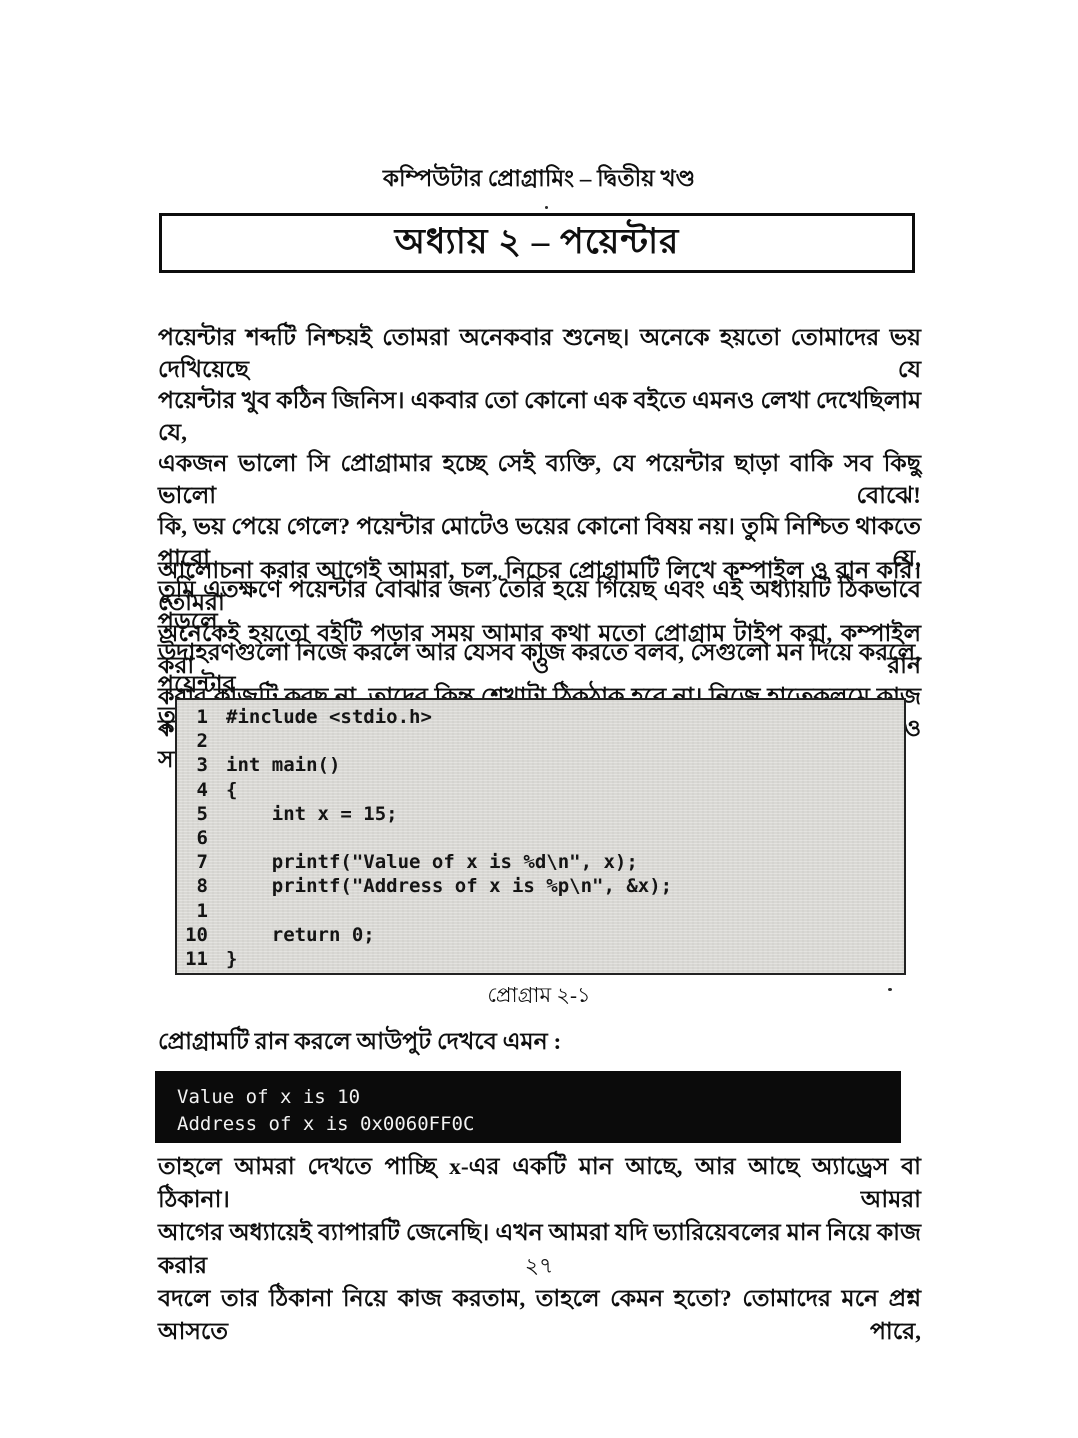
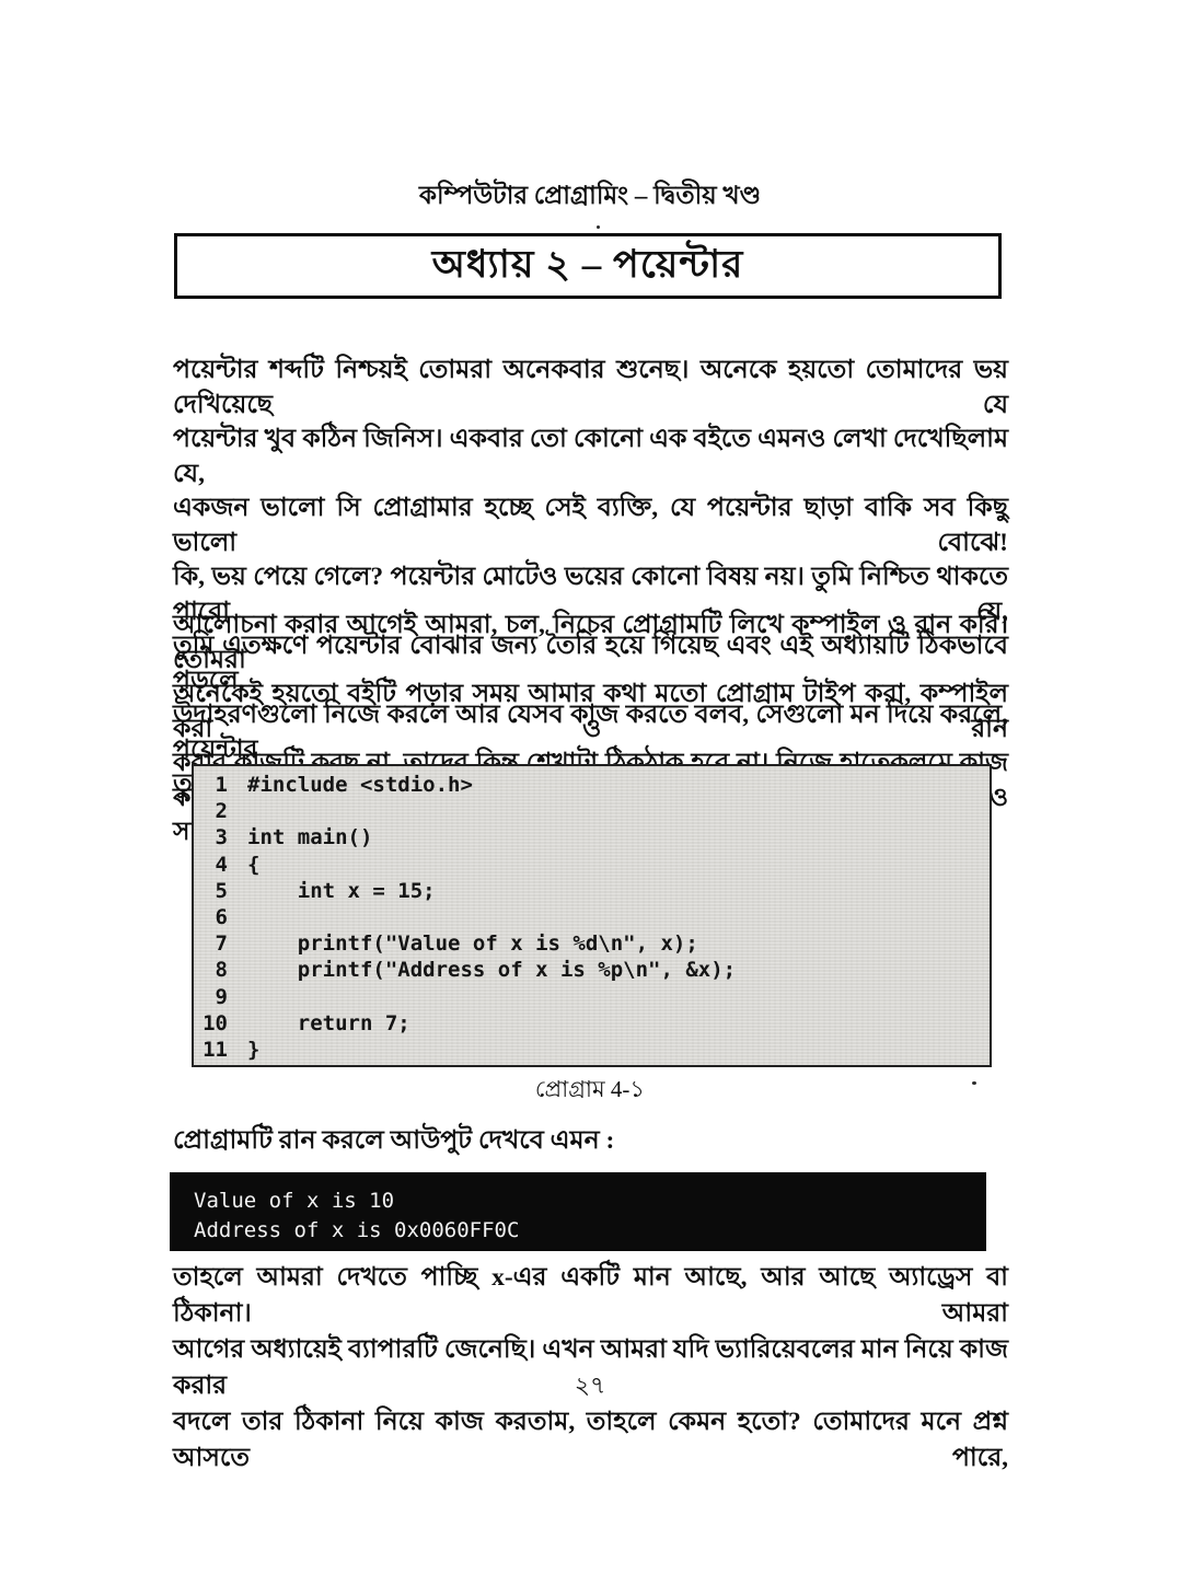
  কম্পিউটার প্রোগ্রামিং – দ্বিতীয় খণ্ড
  অধ্যায় ২ – পয়েন্টার
  পয়েন্টার শব্দটি নিশ্চয়ই তোমরা অনেকবার শুনেছ। অনেকে হয়তো তোমাদের ভয় দেখিয়েছে যে
  পয়েন্টার খুব কঠিন জিনিস। একবার তো কোনো এক বইতে এমনও লেখা দেখেছিলাম যে,
  একজন ভালো সি প্রোগ্রামার হচ্ছে সেই ব্যক্তি, যে পয়েন্টার ছাড়া বাকি সব কিছু ভালো বোঝে!
  কি, ভয় পেয়ে গেলে? পয়েন্টার মোটেও ভয়ের কোনো বিষয় নয়। তুমি নিশ্চিত থাকতে পারো যে,
  তুমি এতক্ষণে পয়েন্টার বোঝার জন্য তৈরি হয়ে গিয়েছ এবং এই অধ্যায়টি ঠিকভাবে পড়লে,
  উদাহরণগুলো নিজে করলে আর যেসব কাজ করতে বলব, সেগুলো মন দিয়ে করলে, পয়েন্টার
  আলোচনা করার আগেই আমরা, চল, নিচের প্রোগ্রামটি লিখে কম্পাইল ও রান করি। তোমরা
  অনেকেই হয়তো বইটি পড়ার সময় আমার কথা মতো প্রোগ্রাম টাইপ করা, কম্পাইল করা ও রান
  করার কাজটি করছ না, তাদের কিন্তু শেখাটা ঠিকঠাক হবে না। নিজে হাতেকলমে কাজ ক ও
  1 #include <stdio.h>
  2
  3 int main()
  4 {
  5 int x = 15;
  6
  7 printf("Value of x is %d\n", x);
  8 printf("Address of x is %p\n", &x);
- 1
+ 9
- 10 return 0;
+ 10 return 7;
  11 }
- প্রোগ্রাম ২-১
+ প্রোগ্রাম 4-১
  প্রোগ্রামটি রান করলে আউপুট দেখবে এমন :
  Value of x is 10
  Address of x is 0x0060FF0C
  তাহলে আমরা দেখতে পাচ্ছি x-এর একটি মান আছে, আর আছে অ্যাড্রেস বা ঠিকানা। আমরা
  আগের অধ্যায়েই ব্যাপারটি জেনেছি। এখন আমরা যদি ভ্যারিয়েবলের মান নিয়ে কাজ করার
  বদলে তার ঠিকানা নিয়ে কাজ করতাম, তাহলে কেমন হতো? তোমাদের মনে প্রশ্ন আসতে পারে,
  ২৭
